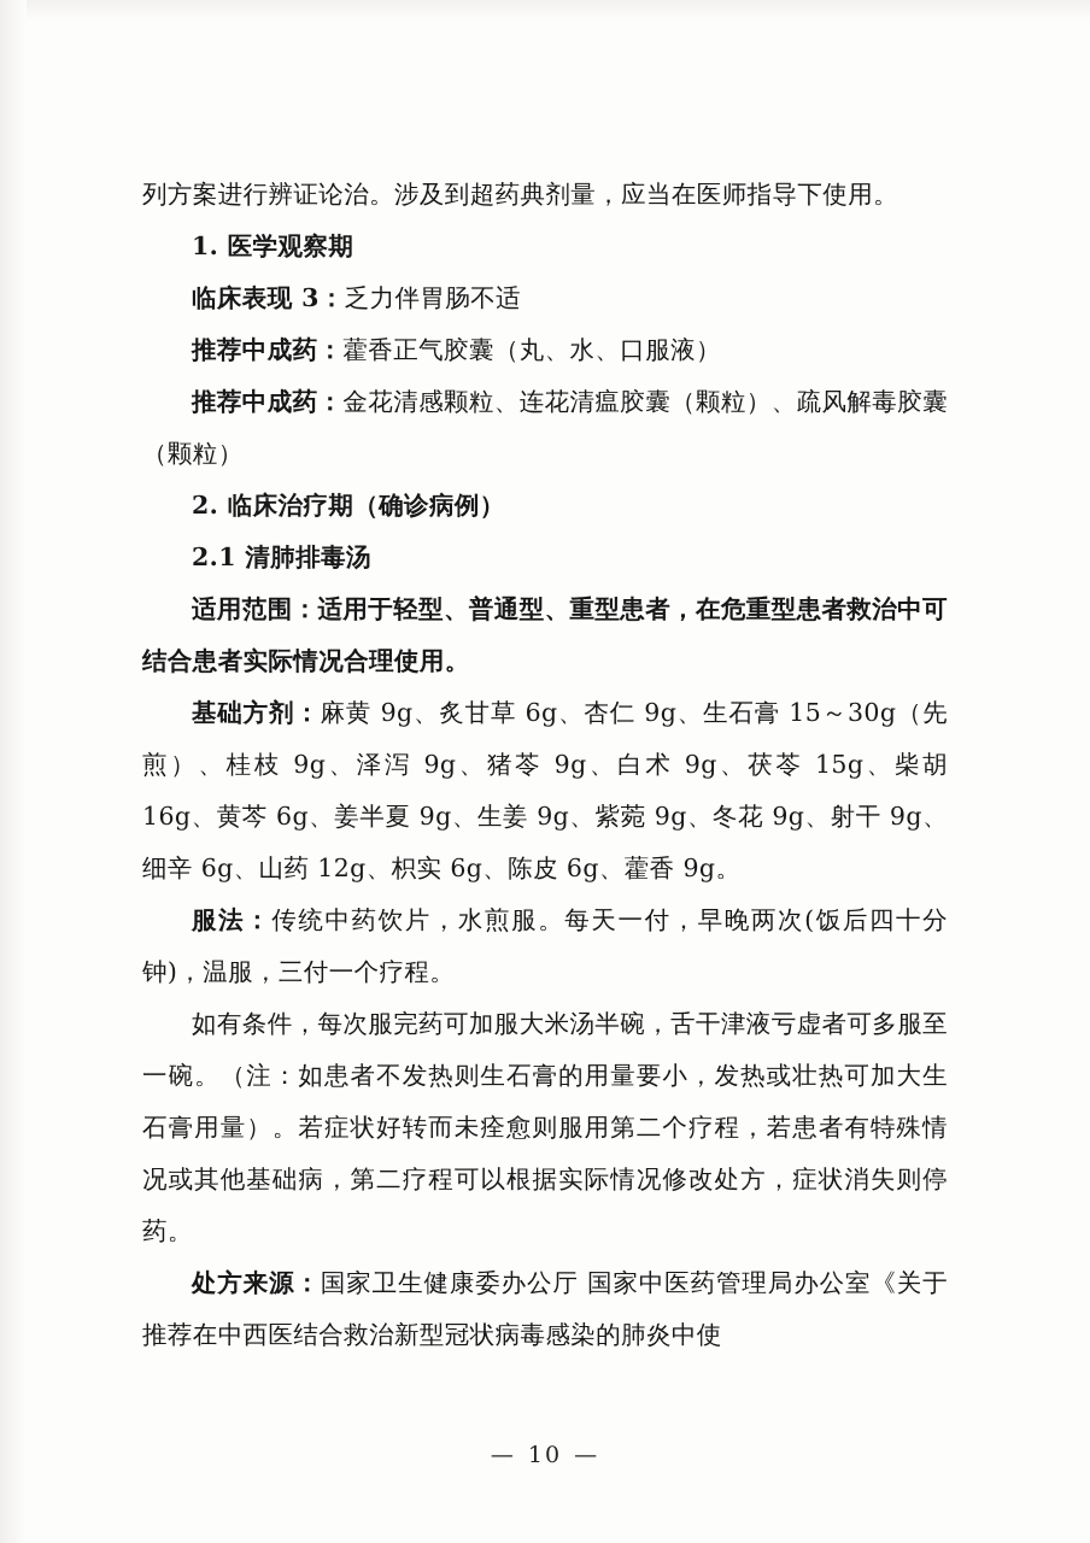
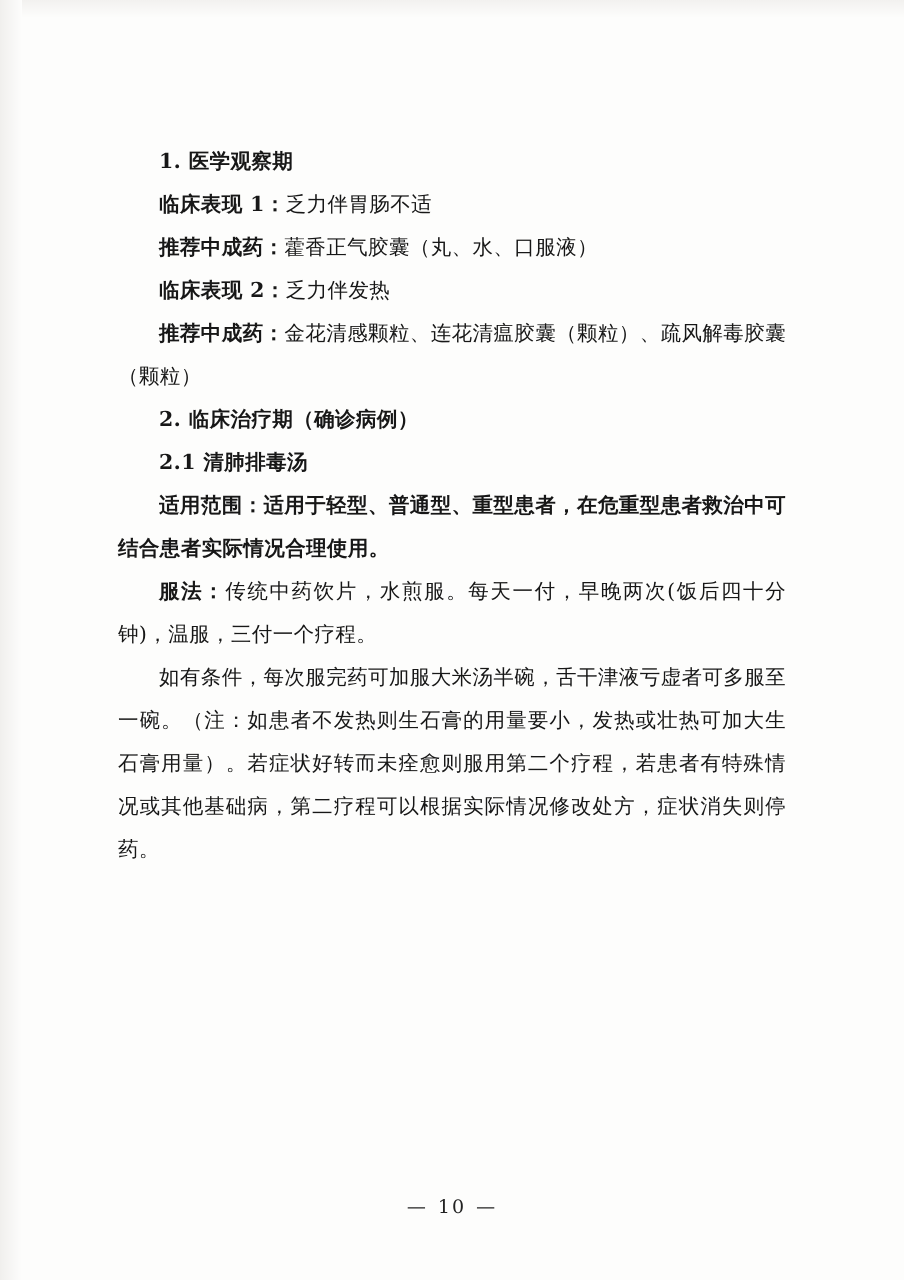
- 列方案进行辨证论治。涉及到超药典剂量，应当在医师指导下使用。
  1. 医学观察期
- 临床表现 3：乏力伴胃肠不适
+ 临床表现 1：乏力伴胃肠不适
  推荐中成药：藿香正气胶囊（丸、水、口服液）
+ 临床表现 2：乏力伴发热
  推荐中成药：金花清感颗粒、连花清瘟胶囊（颗粒）、疏风解毒胶囊（颗粒）
  2. 临床治疗期（确诊病例）
  2.1 清肺排毒汤
  适用范围：适用于轻型、普通型、重型患者，在危重型患者救治中可结合患者实际情况合理使用。
- 基础方剂：麻黄 9g、炙甘草 6g、杏仁 9g、生石膏 15～30g（先煎）、桂枝 9g、泽泻 9g、猪苓 9g、白术 9g、茯苓 15g、柴胡 16g、黄芩 6g、姜半夏 9g、生姜 9g、紫菀 9g、冬花 9g、射干 9g、细辛 6g、山药 12g、枳实 6g、陈皮 6g、藿香 9g。
  服法：传统中药饮片，水煎服。每天一付，早晚两次(饭后四十分钟)，温服，三付一个疗程。
  如有条件，每次服完药可加服大米汤半碗，舌干津液亏虚者可多服至一碗。（注：如患者不发热则生石膏的用量要小，发热或壮热可加大生石膏用量）。若症状好转而未痊愈则服用第二个疗程，若患者有特殊情况或其他基础病，第二疗程可以根据实际情况修改处方，症状消失则停药。
- 处方来源：国家卫生健康委办公厅 国家中医药管理局办公室《关于推荐在中西医结合救治新型冠状病毒感染的肺炎中使
  — 10 —
